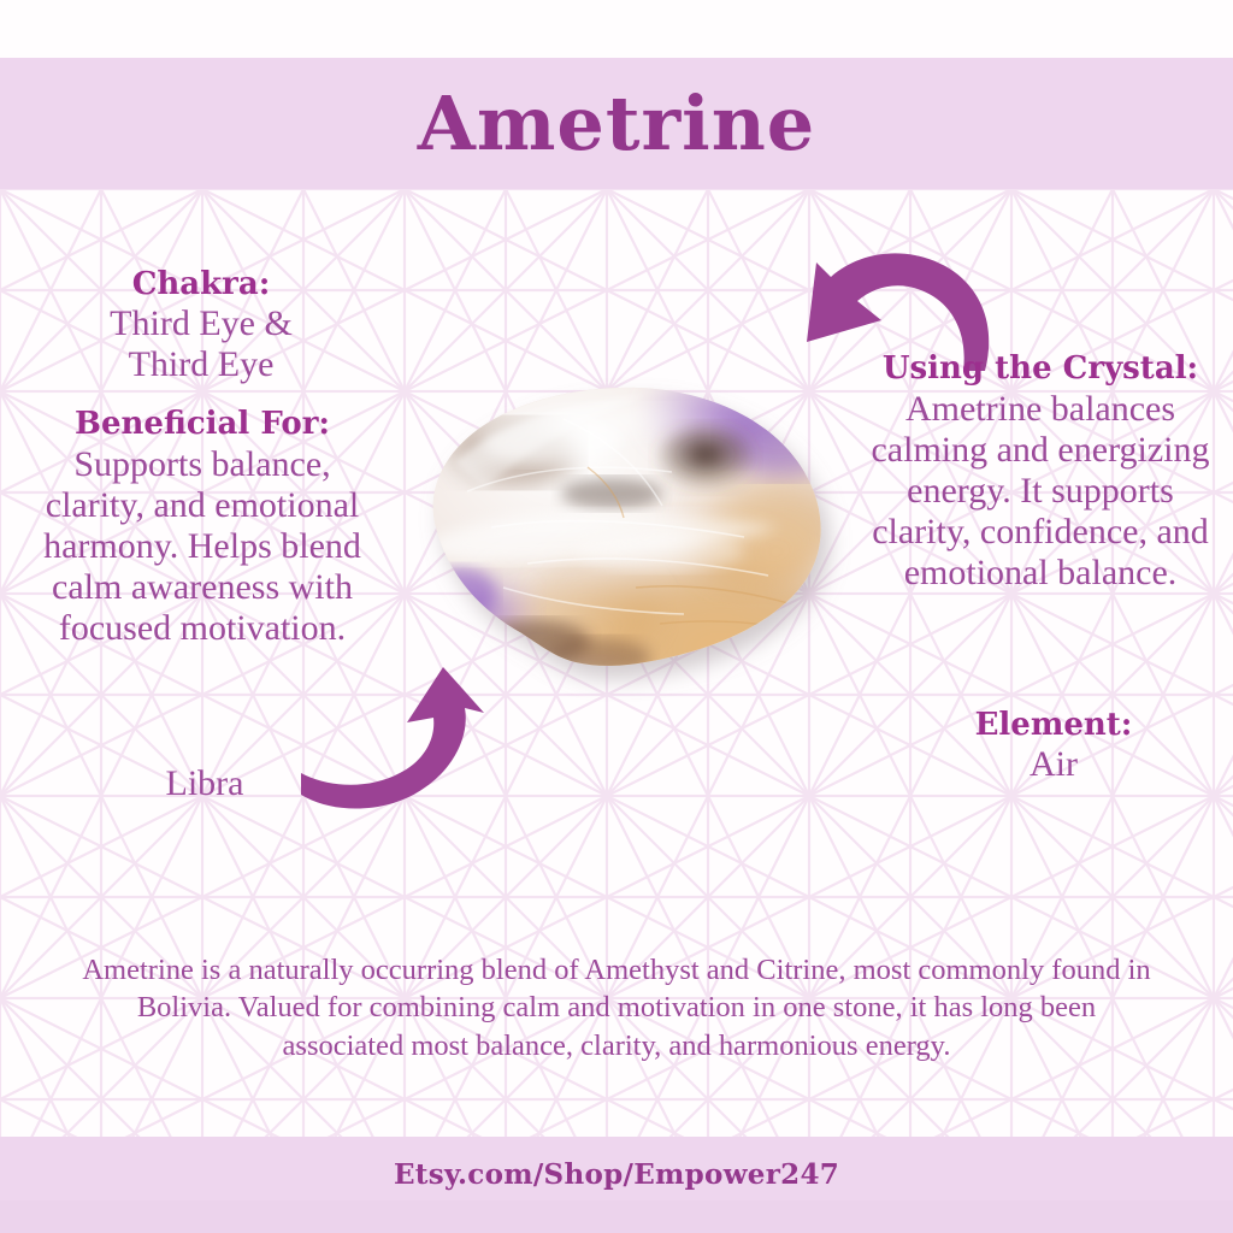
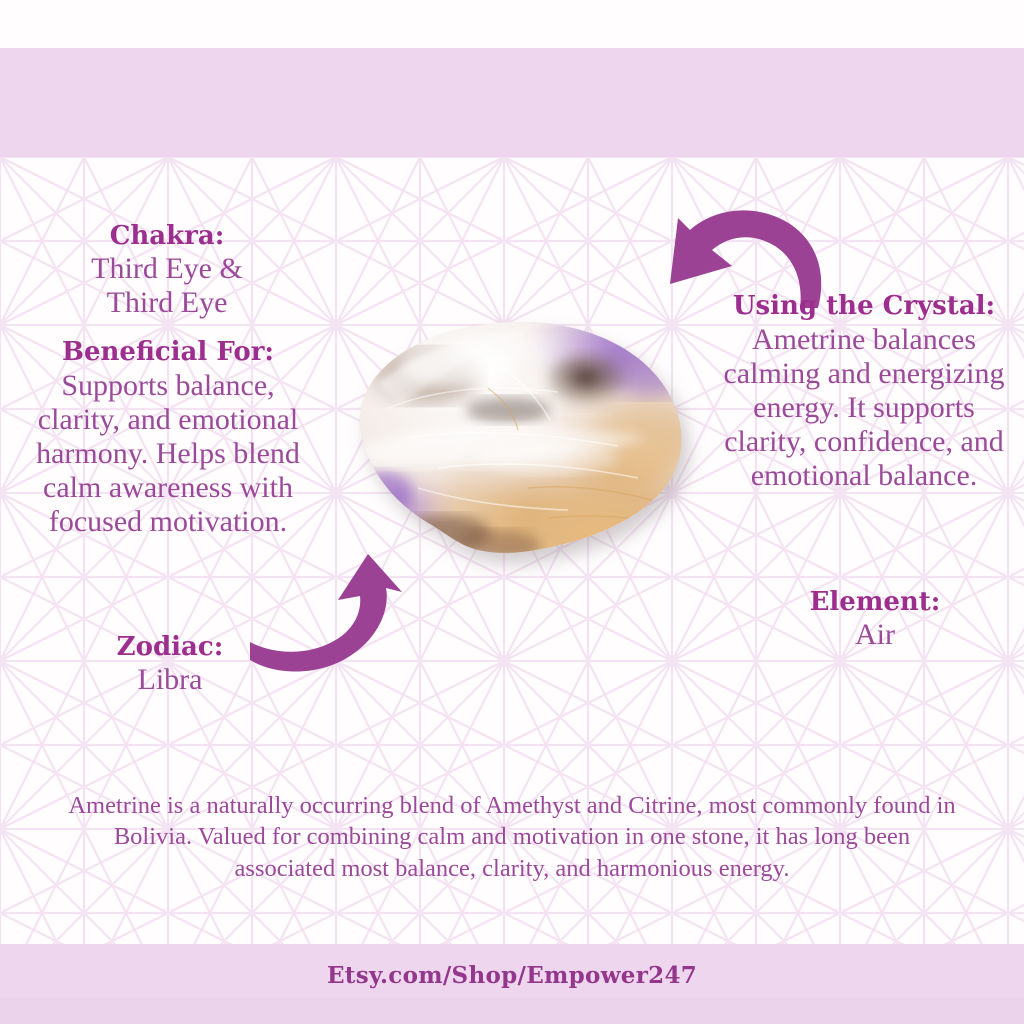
- Ametrine
  Etsy.com/Shop/Empower247
  Chakra:
  Third Eye &
  Third Eye
  Beneficial For:
  Supports balance, clarity, and emotional harmony. Helps blend calm awareness with focused motivation.
+ Zodiac:
  Libra
  Using the Crystal:
  Ametrine balances calming and energizing energy. It supports clarity, confidence, and emotional balance.
  Element:
  Air
  Ametrine is a naturally occurring blend of Amethyst and Citrine, most commonly found in Bolivia. Valued for combining calm and motivation in one stone, it has long been associated most balance, clarity, and harmonious energy.
